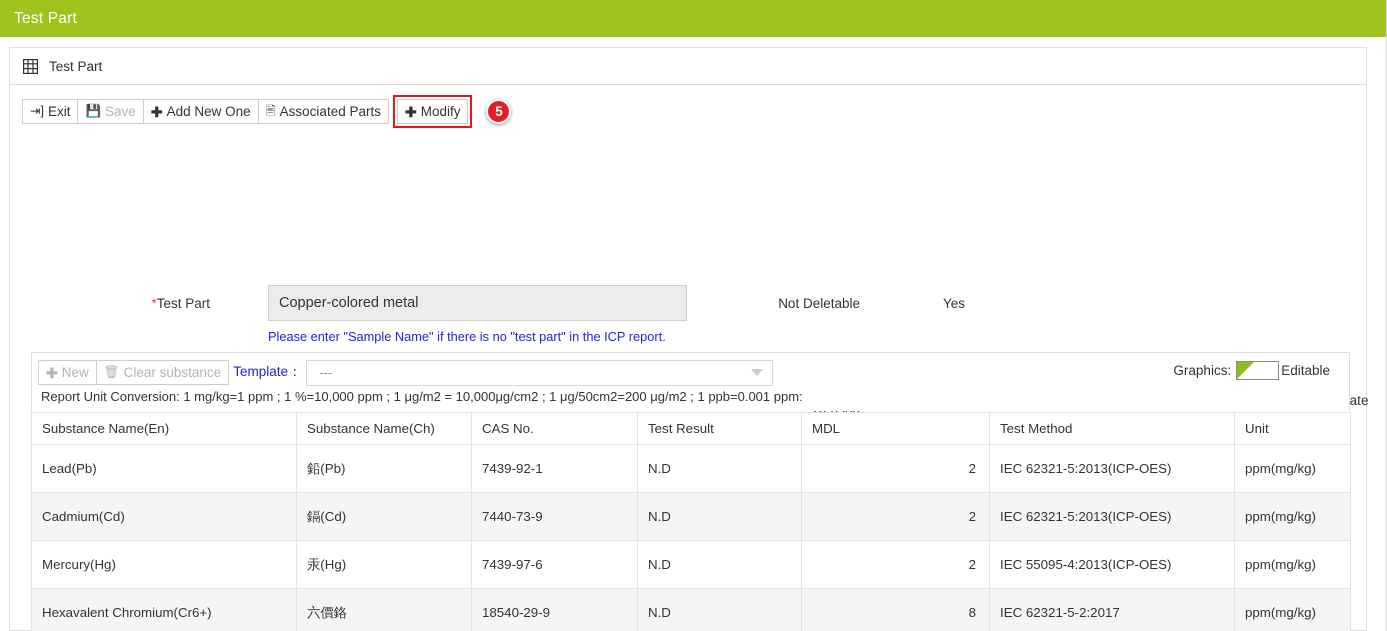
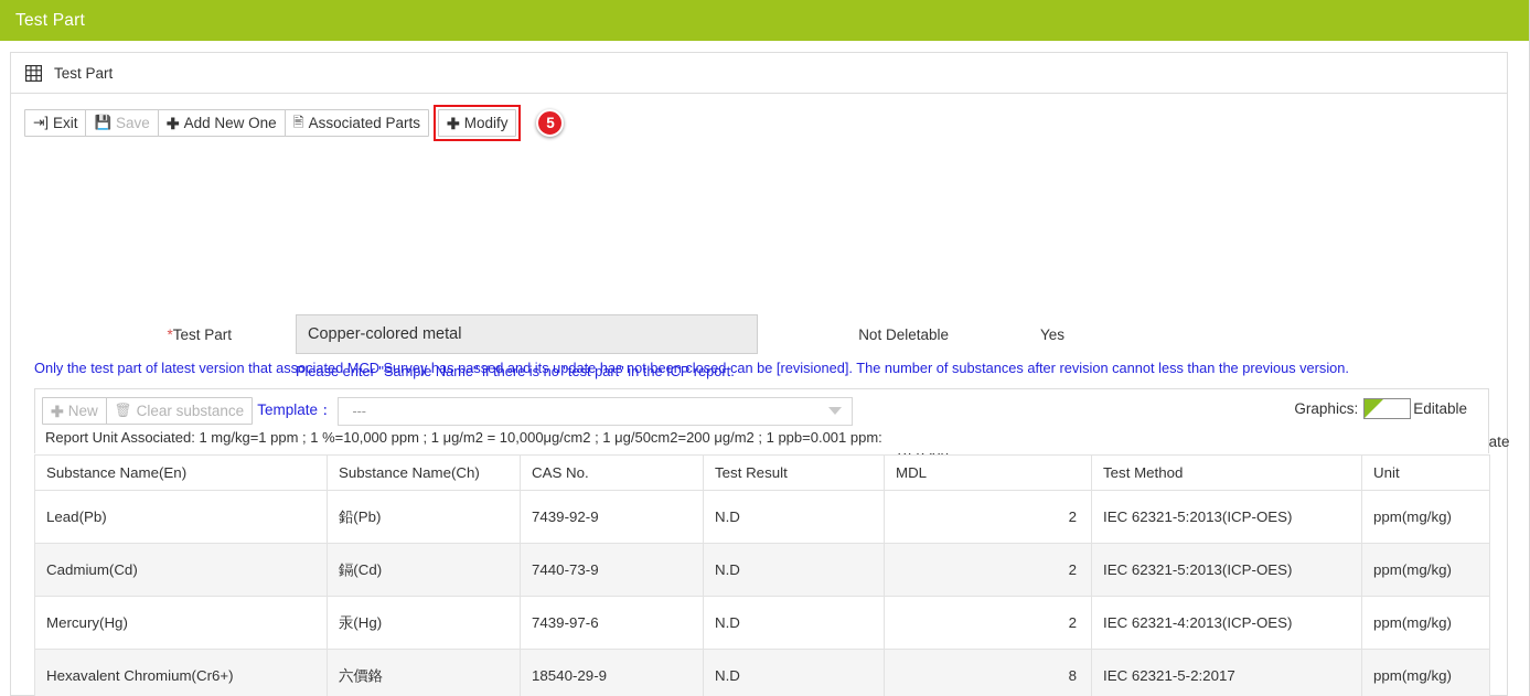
  Test Part
  Test Part
  ⇥]
  Exit
  💾
  Save
  ✚
  Add New One
  🖹
  Associated Parts
  ✚
  Modify
  5
  *Test Part
  Copper-colored metal
  Please enter "Sample Name" if there is no "test part" in the ICP report.
  Not Deletable
  Yes
+ Only the test part of latest version that associated MCD Survey has passed and its update has not been closed can be [revisioned]. The number of substances after revision cannot less than the previous version.
  ✚
  New
  🗑
  Clear substance
  Template：
  ---
  Graphics:
  Editable
- Report Unit Conversion: 1 mg/kg=1 ppm ; 1 %=10,000 ppm ; 1 μg/m2 = 10,000μg/cm2 ; 1 μg/50cm2=200 μg/m2 ; 1 ppb=0.001 ppm:
+ Report Unit Associated: 1 mg/kg=1 ppm ; 1 %=10,000 ppm ; 1 μg/m2 = 10,000μg/cm2 ; 1 μg/50cm2=200 μg/m2 ; 1 ppb=0.001 ppm:
  Substance Name(En)	Substance Name(Ch)	CAS No.	Test Result	MDL	Test Method	Unit
- Lead(Pb)	鉛(Pb)	7439-92-1	N.D	2	IEC 62321-5:2013(ICP-OES)	ppm(mg/kg)
+ Lead(Pb)	鉛(Pb)	7439-92-9	N.D	2	IEC 62321-5:2013(ICP-OES)	ppm(mg/kg)
  Cadmium(Cd)	鎘(Cd)	7440-73-9	N.D	2	IEC 62321-5:2013(ICP-OES)	ppm(mg/kg)
- Mercury(Hg)	汞(Hg)	7439-97-6	N.D	2	IEC 55095-4:2013(ICP-OES)	ppm(mg/kg)
+ Mercury(Hg)	汞(Hg)	7439-97-6	N.D	2	IEC 62321-4:2013(ICP-OES)	ppm(mg/kg)
  Hexavalent Chromium(Cr6+)	六價鉻	18540-29-9	N.D	8	IEC 62321-5-2:2017	ppm(mg/kg)
